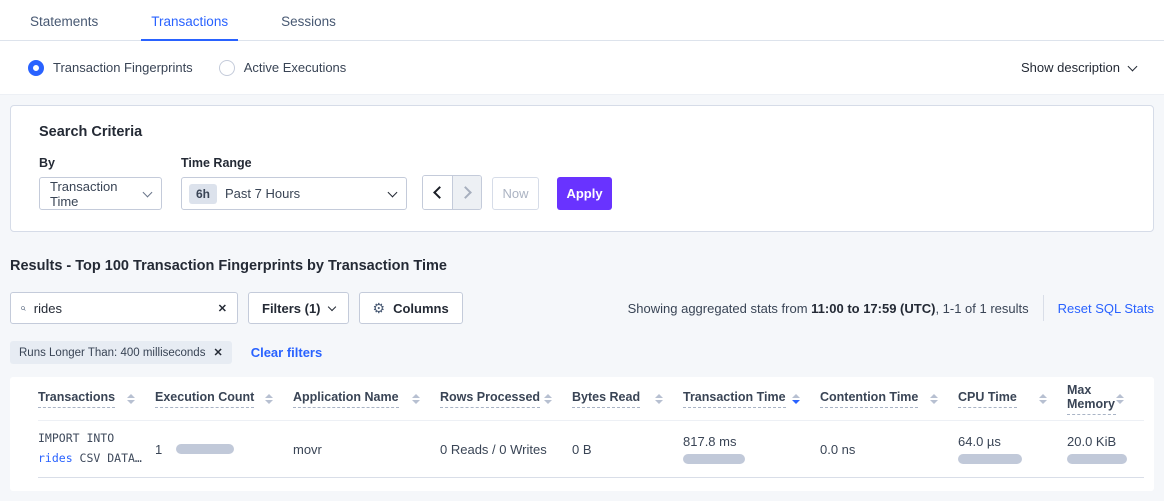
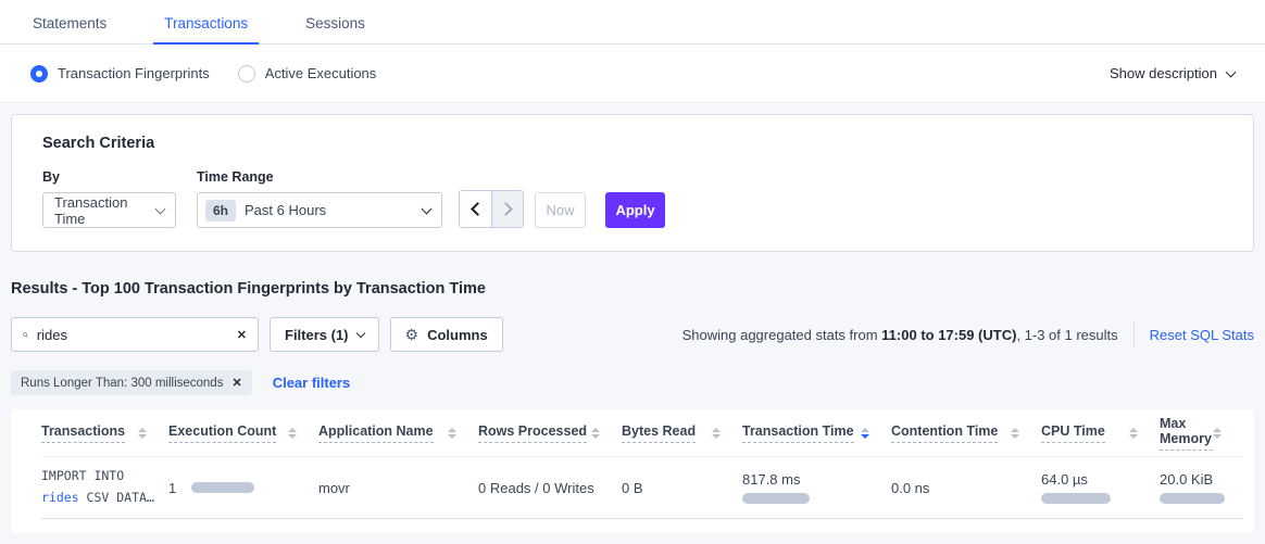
  Statements
  Transactions
  Sessions
  Transaction Fingerprints
  Active Executions
  Show description
  Search Criteria
  By
  Transaction Time
  Time Range
  6h
- Past 7 Hours
+ Past 6 Hours
  Now
  Apply
  Results - Top 100 Transaction Fingerprints by Transaction Time
  rides
  ✕
  Filters (1)
  ⚙
  Columns
- Showing aggregated stats from 11:00 to 17:59 (UTC), 1-1 of 1 results
+ Showing aggregated stats from 11:00 to 17:59 (UTC), 1-3 of 1 results
  Reset SQL Stats
- Runs Longer Than: 400 milliseconds
+ Runs Longer Than: 300 milliseconds
  ✕
  Clear filters
  Transactions
  Execution Count
  Application Name
  Rows Processed
  Bytes Read
  Transaction Time
  Contention Time
  CPU Time
  Max Memory
  IMPORT INTO
  rides CSV DATA…
  1
  movr
  0 Reads / 0 Writes
  0 B
  817.8 ms
  0.0 ns
  64.0 µs
  20.0 KiB
